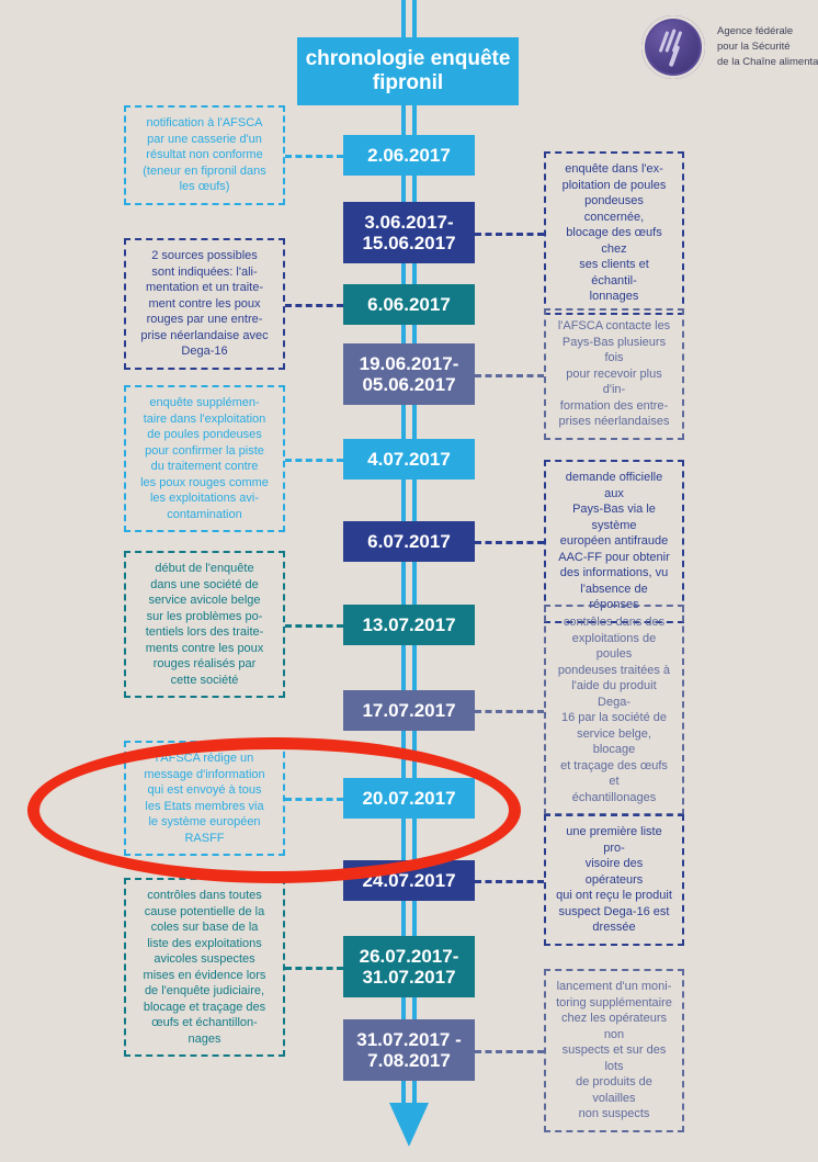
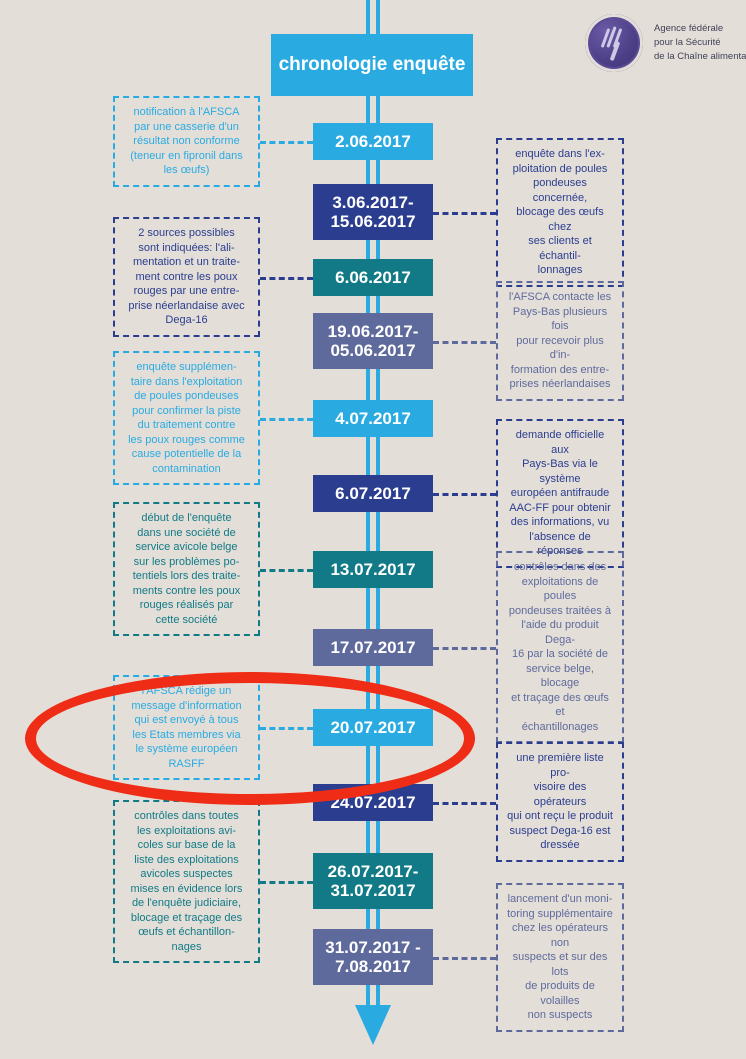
  chronologie enquête
- fipronil
  Agence fédérale
  pour la Sécurité
  de la Chaîne alimenta
  2.06.2017
  notification à l'AFSCA
  par une casserie d'un
  résultat non conforme
  (teneur en fipronil dans
  les œufs)
  3.06.2017-
  15.06.2017
  enquête dans l'ex-
  ploitation de poules
  pondeuses concernée,
  blocage des œufs chez
  ses clients et échantil-
  lonnages
  6.06.2017
  2 sources possibles
  sont indiquées: l'ali-
  mentation et un traite-
  ment contre les poux
  rouges par une entre-
  prise néerlandaise avec
  Dega-16
  19.06.2017-
  05.06.2017
  l'AFSCA contacte les
  Pays-Bas plusieurs fois
  pour recevoir plus d'in-
  formation des entre-
  prises néerlandaises
  4.07.2017
  enquête supplémen-
  taire dans l'exploitation
  de poules pondeuses
  pour confirmer la piste
  du traitement contre
  les poux rouges comme
- les exploitations avi-
+ cause potentielle de la
  contamination
  6.07.2017
  demande officielle aux
  Pays-Bas via le système
  européen antifraude
  AAC-FF pour obtenir
  des informations, vu
  l'absence de réponses
  13.07.2017
  début de l'enquête
  dans une société de
  service avicole belge
  sur les problèmes po-
  tentiels lors des traite-
  ments contre les poux
  rouges réalisés par
  cette société
  17.07.2017
  contrôles dans des
  exploitations de poules
  pondeuses traitées à
  l'aide du produit Dega-
  16 par la société de
  service belge, blocage
  et traçage des œufs et
  échantillonages
  20.07.2017
  l'AFSCA rédige un
  message d'information
  qui est envoyé à tous
  les Etats membres via
  le système européen
  RASFF
  24.07.2017
  une première liste pro-
  visoire des opérateurs
  qui ont reçu le produit
  suspect Dega-16 est
  dressée
  26.07.2017-
  31.07.2017
  contrôles dans toutes
- cause potentielle de la
+ les exploitations avi-
  coles sur base de la
  liste des exploitations
  avicoles suspectes
  mises en évidence lors
  de l'enquête judiciaire,
  blocage et traçage des
  œufs et échantillon-
  nages
  31.07.2017 -
  7.08.2017
  lancement d'un moni-
  toring supplémentaire
  chez les opérateurs non
  suspects et sur des lots
  de produits de volailles
  non suspects
